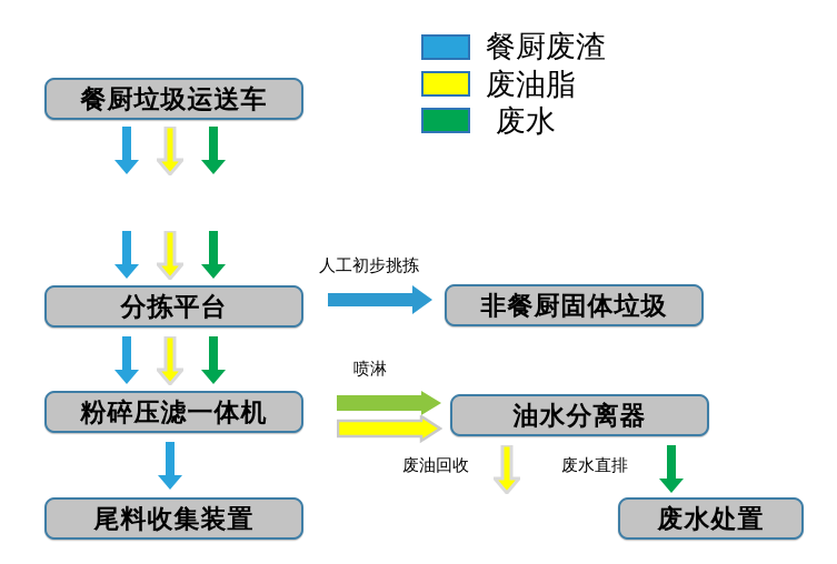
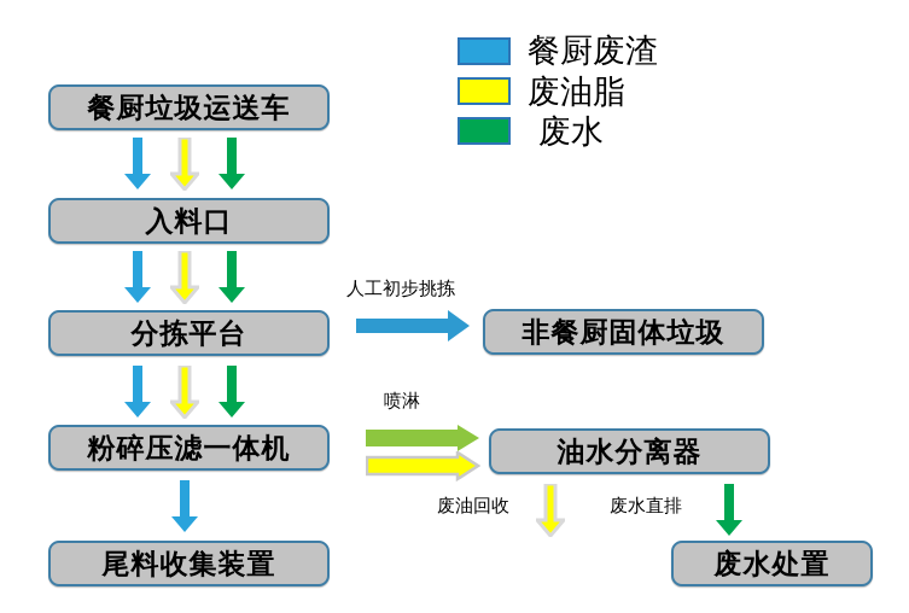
  餐厨废渣
  废油脂
  废水
  餐厨垃圾运送车
+ 入料口
  分拣平台
  粉碎压滤一体机
  尾料收集装置
  非餐厨固体垃圾
  油水分离器
  废水处置
  人工初步挑拣
  喷淋
  废油回收
  废水直排
